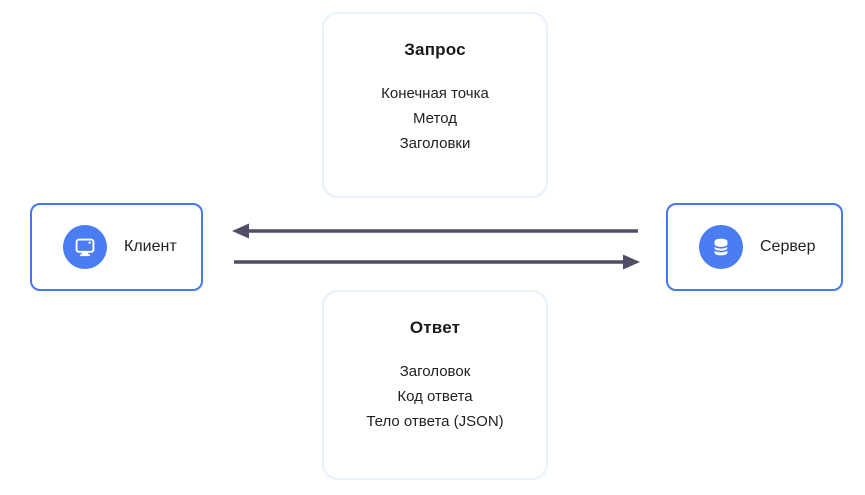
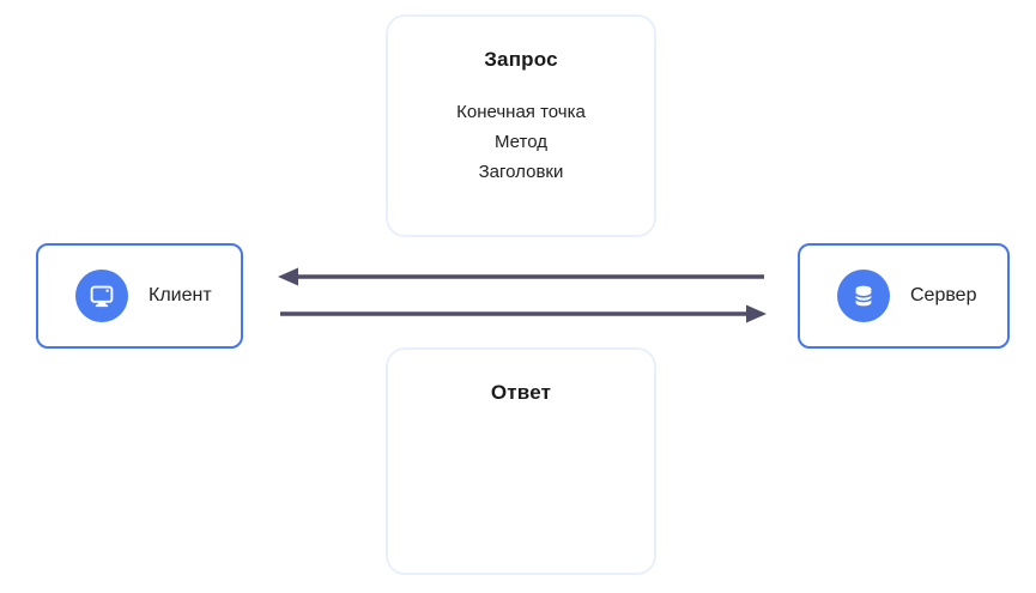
  Запрос
  Конечная точка
  Метод
  Заголовки
  Клиент
  Сервер
  Ответ
- Заголовок
- Код ответа
- Тело ответа (JSON)
